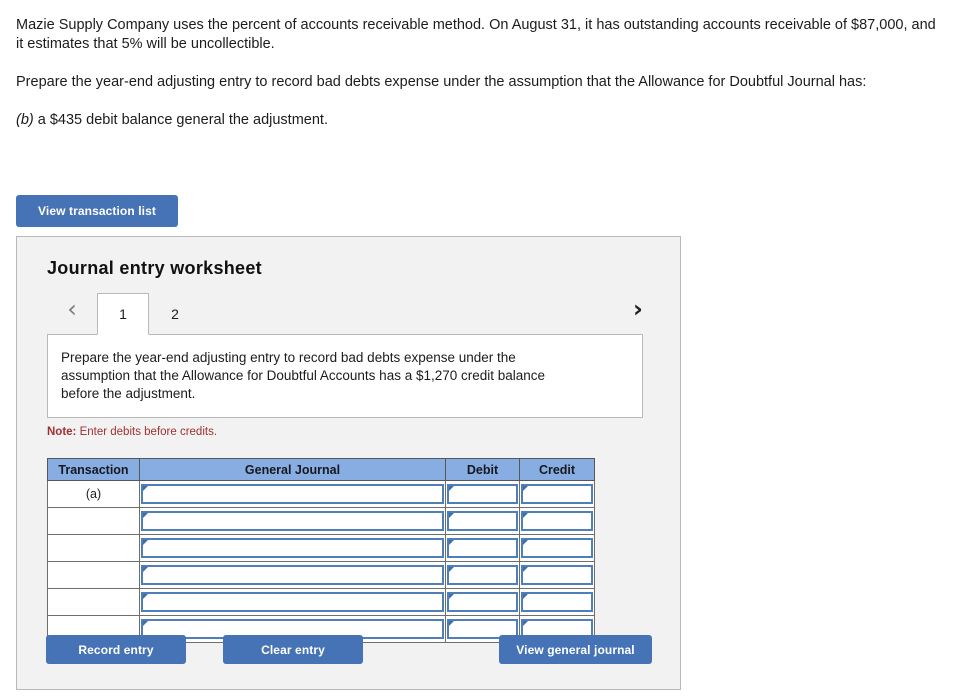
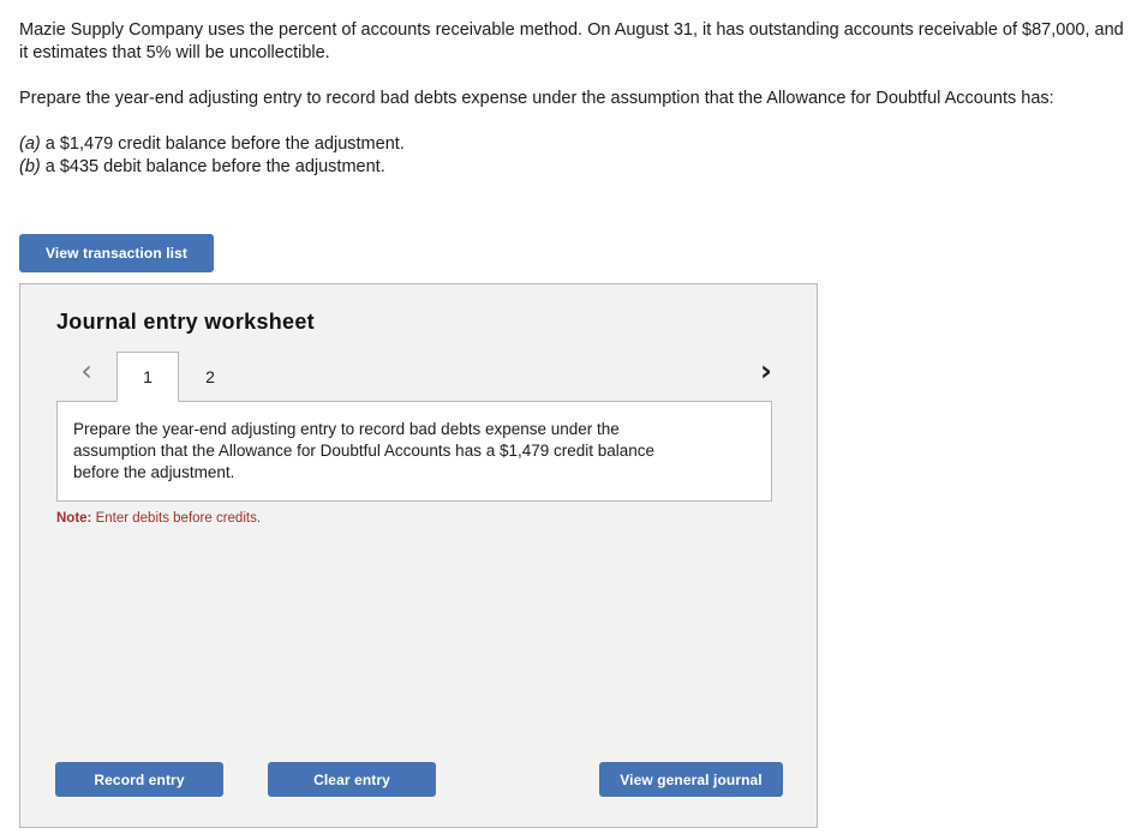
  Mazie Supply Company uses the percent of accounts receivable method. On August 31, it has outstanding accounts receivable of $87,000, and it estimates that 5% will be uncollectible.
- Prepare the year-end adjusting entry to record bad debts expense under the assumption that the Allowance for Doubtful Journal has:
+ Prepare the year-end adjusting entry to record bad debts expense under the assumption that the Allowance for Doubtful Accounts has:
+ (a) a $1,479 credit balance before the adjustment.
- (b) a $435 debit balance general the adjustment.
+ (b) a $435 debit balance before the adjustment.
  View transaction list
  Journal entry worksheet
  ‹
  1
  2
  ›
- Prepare the year-end adjusting entry to record bad debts expense under the assumption that the Allowance for Doubtful Accounts has a $1,270 credit balance before the adjustment.
+ Prepare the year-end adjusting entry to record bad debts expense under the assumption that the Allowance for Doubtful Accounts has a $1,479 credit balance before the adjustment.
  Note: Enter debits before credits.
- Transaction	General Journal	Debit	Credit
- (a)
  Record entry
  Clear entry
  View general journal
